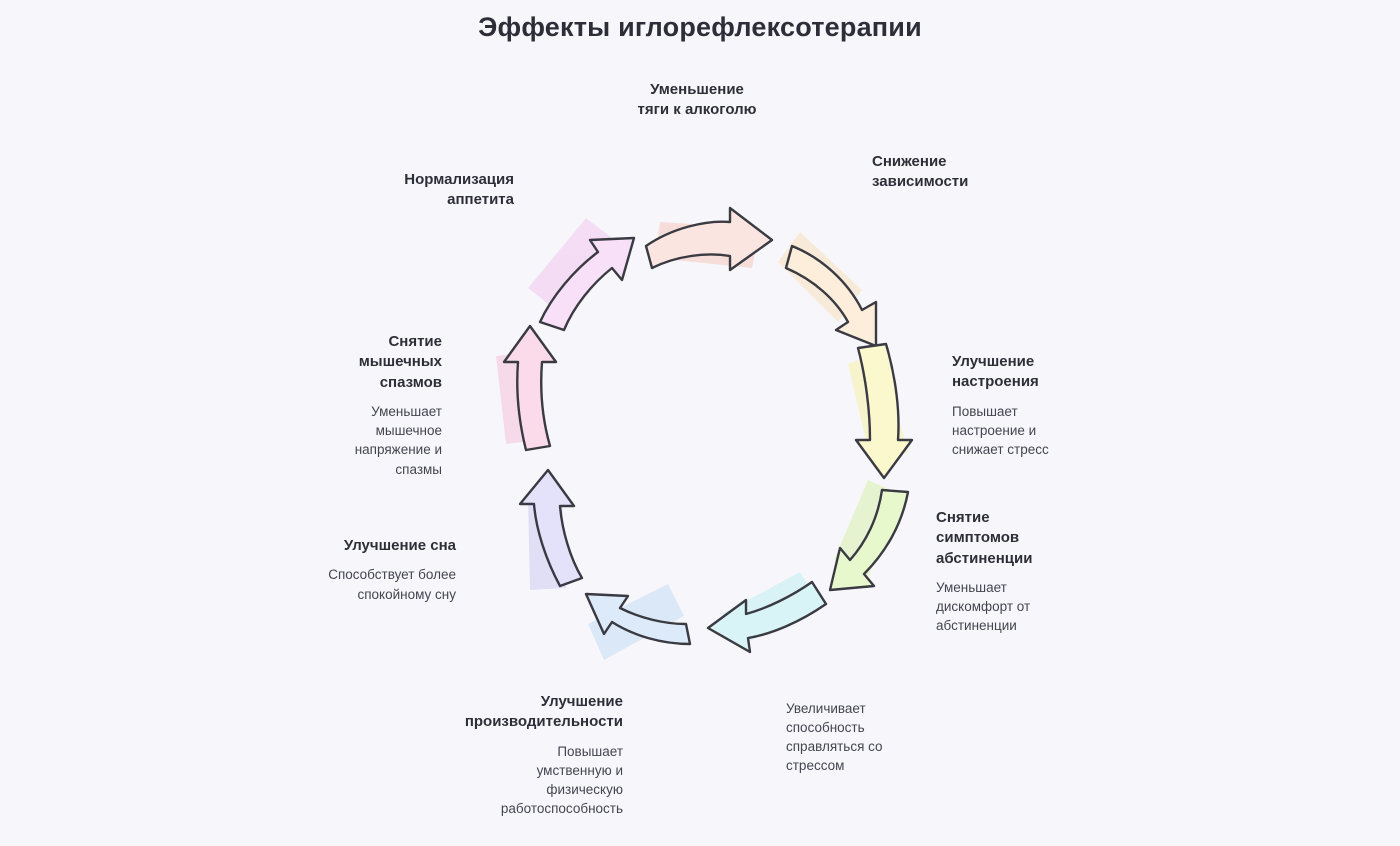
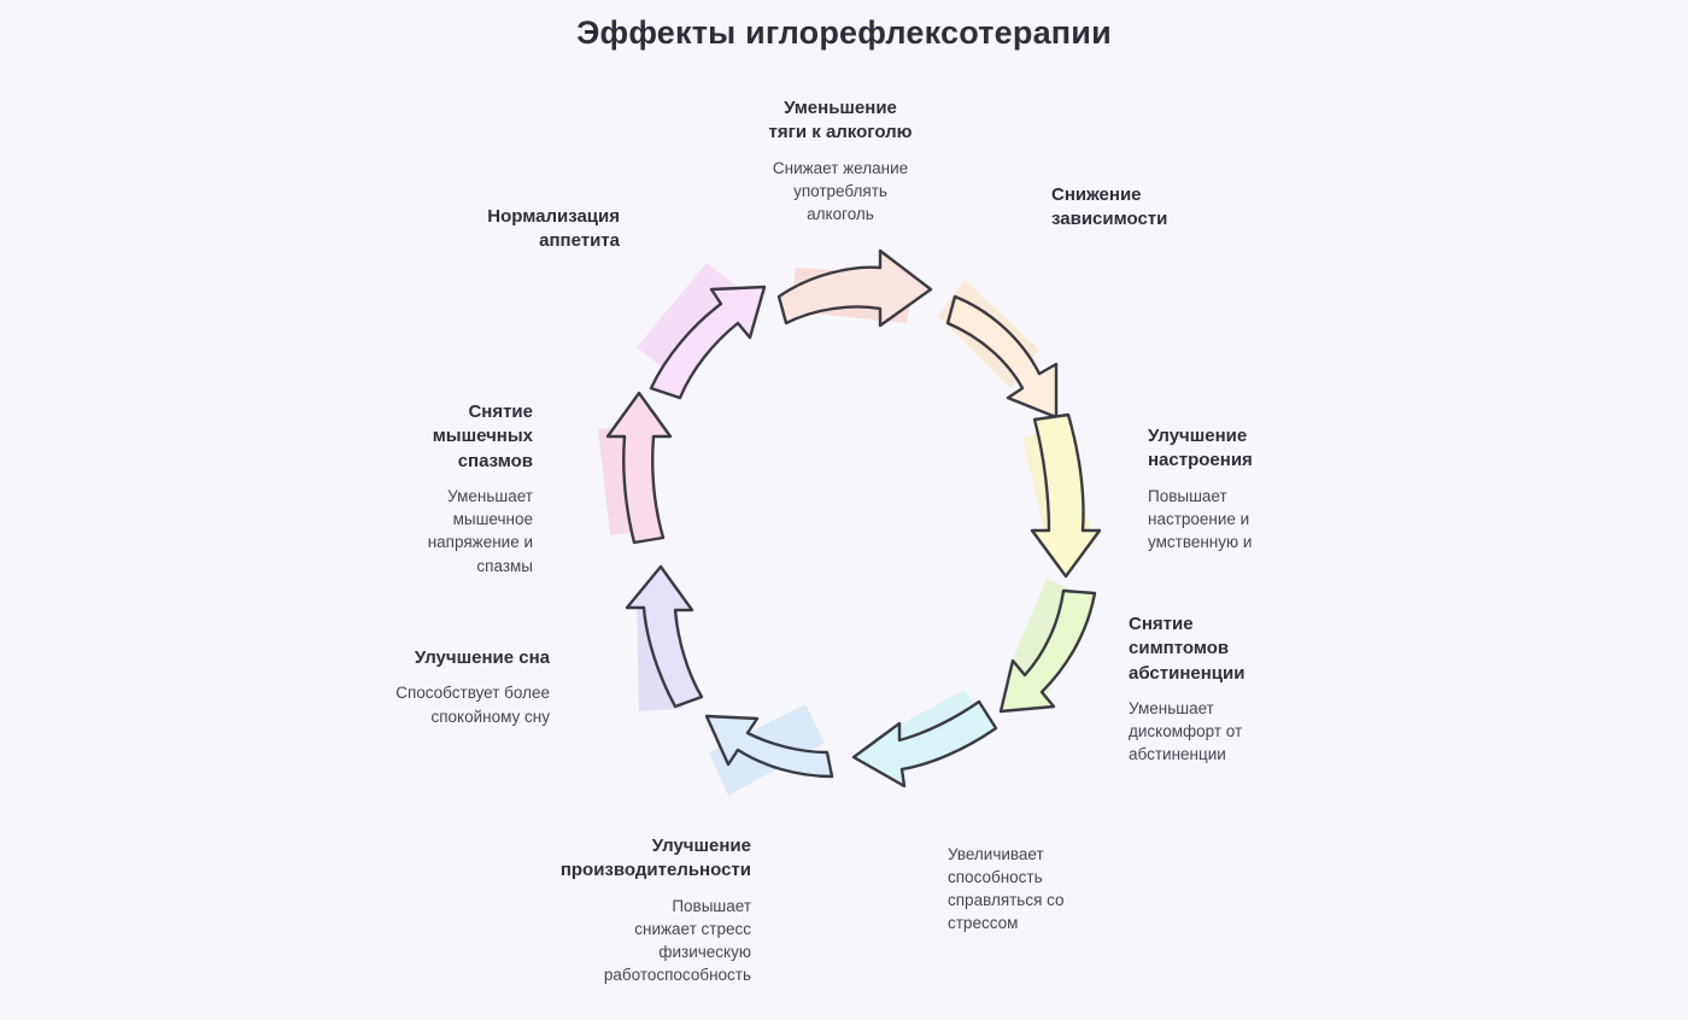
  Эффекты иглорефлексотерапии
  Уменьшение
  тяги к алкоголю
+ Снижает желание
+ употреблять
+ алкоголь
  Снижение
  зависимости
  Улучшение
  настроения
  Повышает
  настроение и
- снижает стресс
+ умственную и
  Снятие
  симптомов
  абстиненции
  Уменьшает
  дискомфорт от
  абстиненции
  Увеличивает
  способность
  справляться со
  стрессом
  Улучшение
  производительности
  Повышает
- умственную и
+ снижает стресс
  физическую
  работоспособность
  Улучшение сна
  Способствует более
  спокойному сну
  Снятие
  мышечных
  спазмов
  Уменьшает
  мышечное
  напряжение и
  спазмы
  Нормализация
  аппетита
